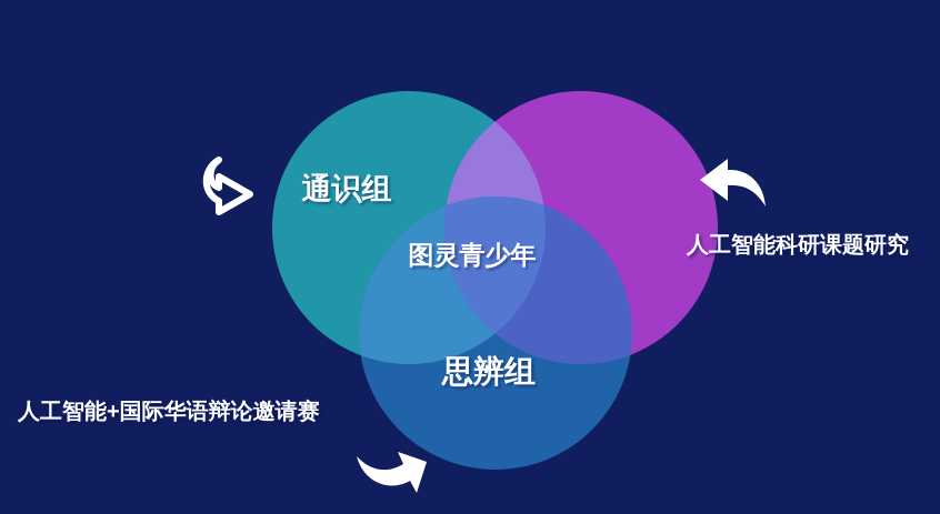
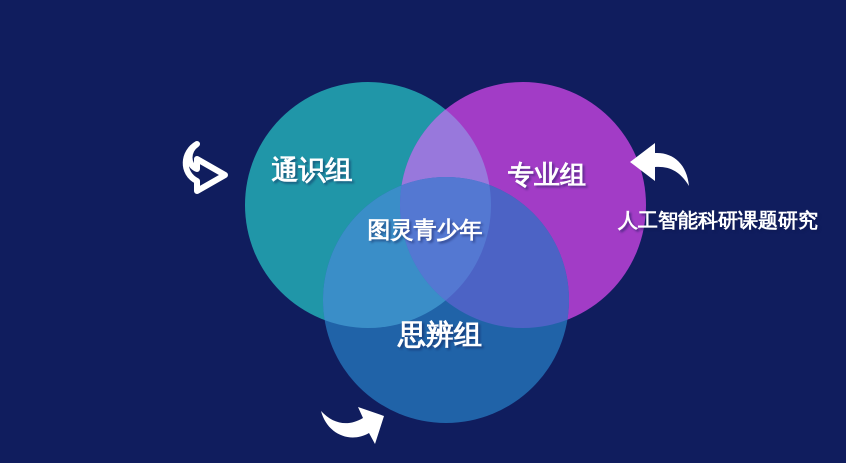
  通识组
+ 专业组
  图灵青少年
  思辨组
  人工智能科研课题研究
- 人工智能+国际华语辩论邀请赛
